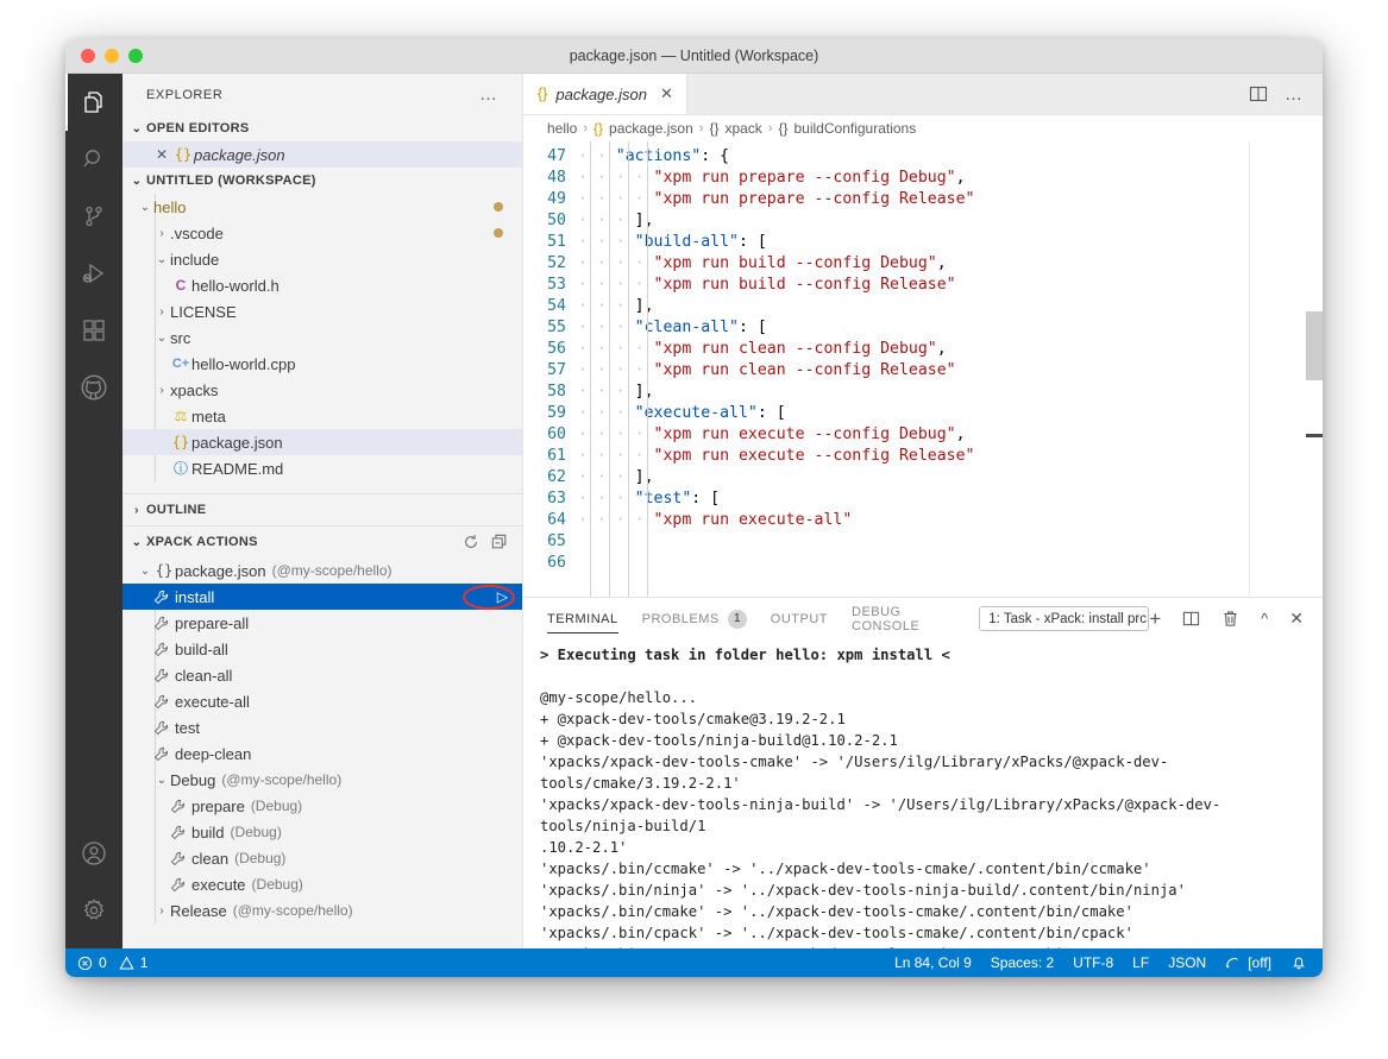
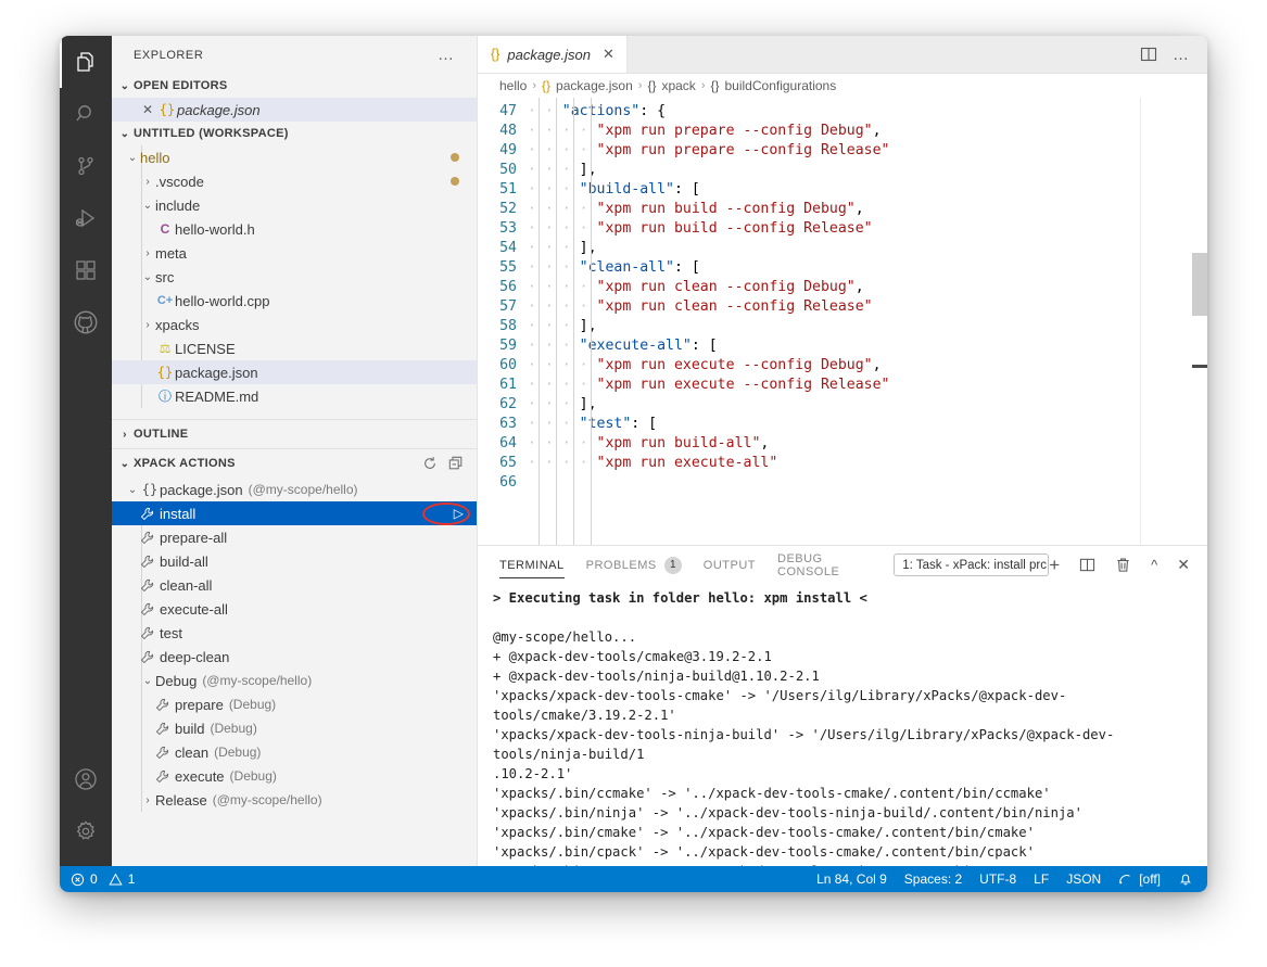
- package.json — Untitled (Workspace)
  EXPLORER
  …
  ⌄
  OPEN EDITORS
  ✕
  {}
  package.json
  ⌄
  UNTITLED (WORKSPACE)
  ⌄
  hello
  ›
  .vscode
  ⌄
  include
  C
  hello-world.h
  ›
- LICENSE
+ meta
  ⌄
  src
  C+
  hello-world.cpp
  ›
  xpacks
  ⚖
- meta
+ LICENSE
  {}
  package.json
  ⓘ
  README.md
  ›
  OUTLINE
  ⌄
  XPACK ACTIONS
  ⌄
  {}
  package.json
  (@my-scope/hello)
  install
  ▷
  prepare-all
  build-all
  clean-all
  execute-all
  test
  deep-clean
  ⌄
  Debug
  (@my-scope/hello)
  prepare
  (Debug)
  build
  (Debug)
  clean
  (Debug)
  execute
  (Debug)
  ›
  Release
  (@my-scope/hello)
  {}
  package.json
  ✕
  …
  hello
  ›
  {}
  package.json
  ›
  {}
  xpack
  ›
  {}
  buildConfigurations
  47
  48
  49
  50
  51
  52
  53
  54
  55
  56
  57
  58
  59
  60
  61
  62
  63
  64
  65
  66
  · · "actions": {
  · · · · "xpm run prepare --config Debug",
  · · · · "xpm run prepare --config Release"
  · · · ],
  · · · "build-all": [
  · · · · "xpm run build --config Debug",
  · · · · "xpm run build --config Release"
  · · · ],
  · · · "clean-all": [
  · · · · "xpm run clean --config Debug",
  · · · · "xpm run clean --config Release"
  · · · ],
  · · · "execute-all": [
  · · · · "xpm run execute --config Debug",
  · · · · "xpm run execute --config Release"
  · · · ],
  · · · "test": [
+ · · · · "xpm run build-all",
  · · · · "xpm run execute-all"
  TERMINAL
  PROBLEMS
  1
  OUTPUT
  DEBUG CONSOLE
  1: Task - xPack: install prc
  +
  ^
  ✕
  > Executing task in folder hello: xpm install <
  @my-scope/hello...
  + @xpack-dev-tools/cmake@3.19.2-2.1
  + @xpack-dev-tools/ninja-build@1.10.2-2.1
  'xpacks/xpack-dev-tools-cmake' -> '/Users/ilg/Library/xPacks/@xpack-dev-tools/cmake/3.19.2-2.1'
  'xpacks/xpack-dev-tools-ninja-build' -> '/Users/ilg/Library/xPacks/@xpack-dev-tools/ninja-build/1
  .10.2-2.1'
  'xpacks/.bin/ccmake' -> '../xpack-dev-tools-cmake/.content/bin/ccmake'
  'xpacks/.bin/ninja' -> '../xpack-dev-tools-ninja-build/.content/bin/ninja'
  'xpacks/.bin/cmake' -> '../xpack-dev-tools-cmake/.content/bin/cmake'
  'xpacks/.bin/cpack' -> '../xpack-dev-tools-cmake/.content/bin/cpack'
  0
  1
  Ln 84, Col 9
  Spaces: 2
  UTF-8
  LF
  JSON
  [off]
